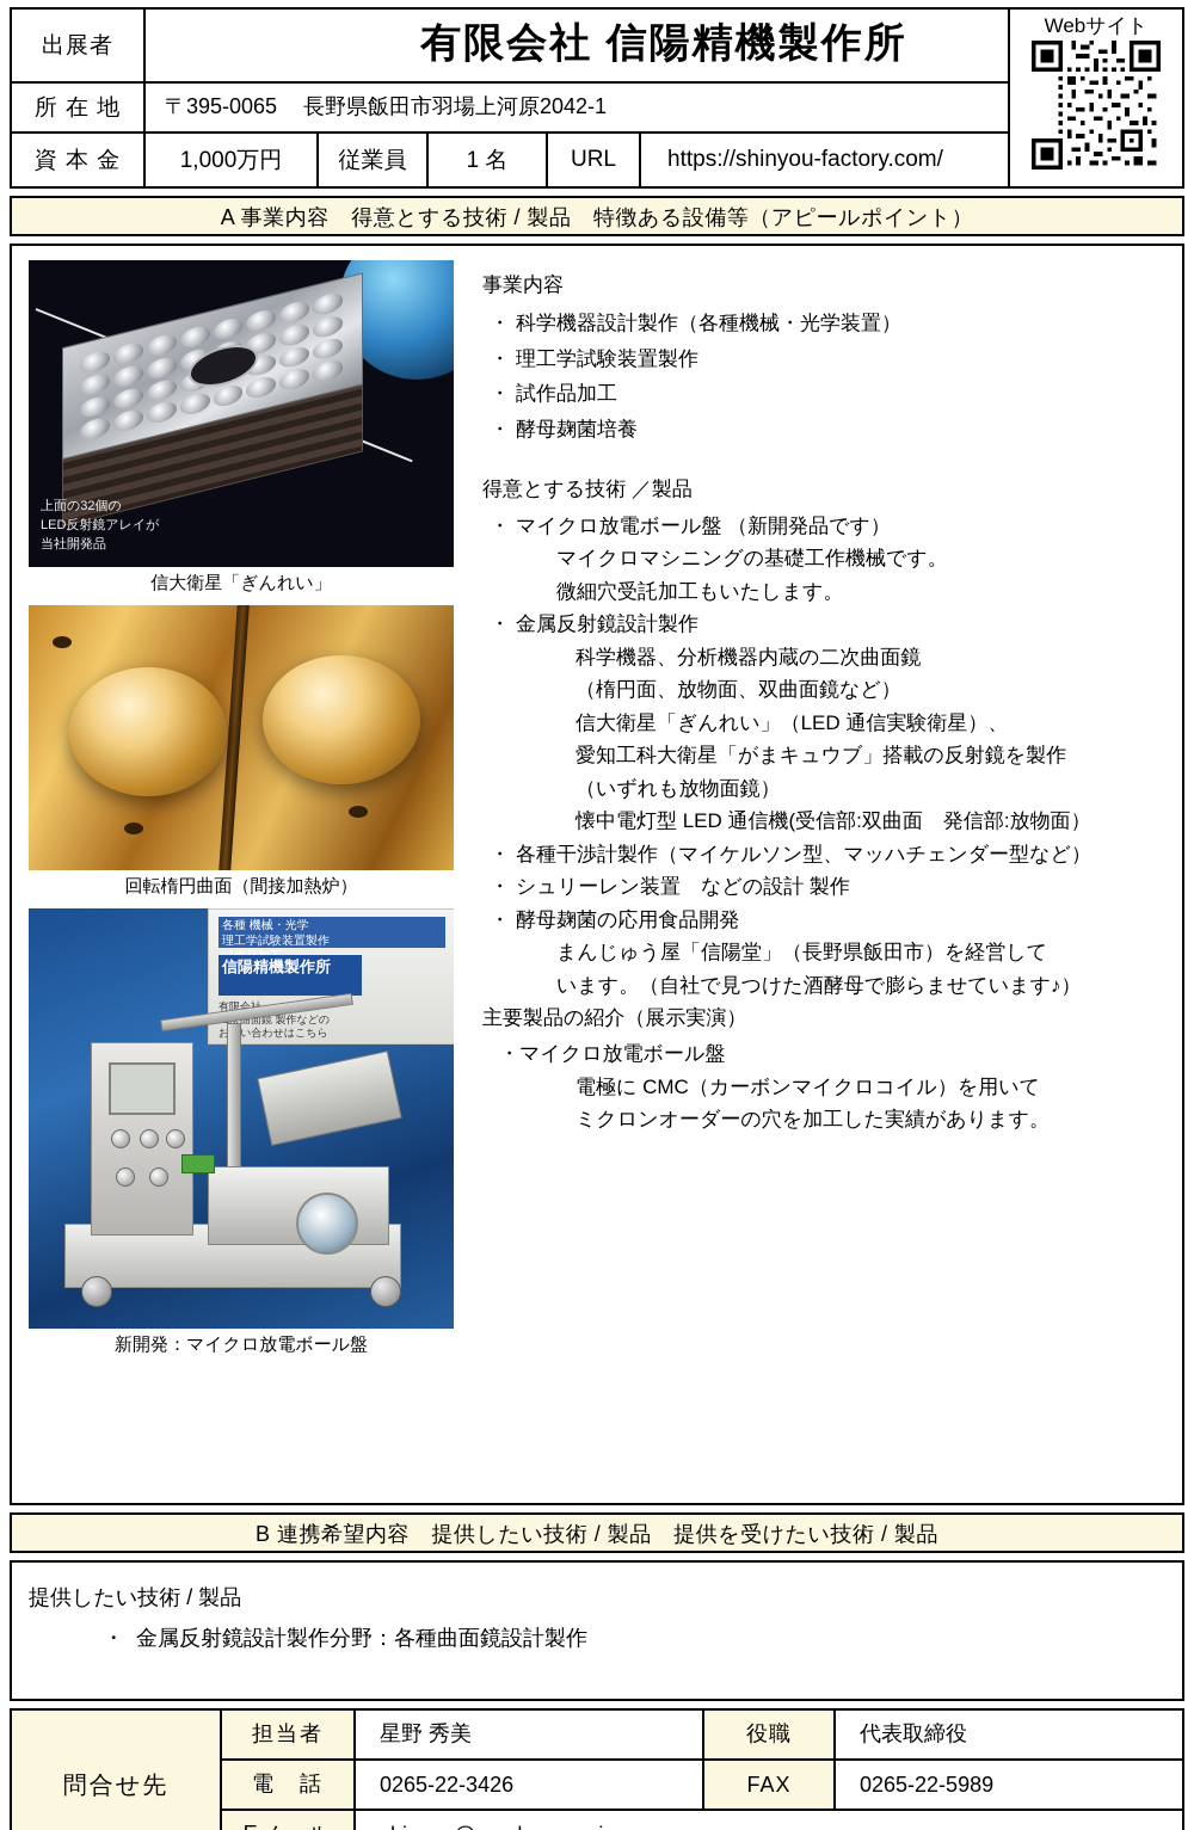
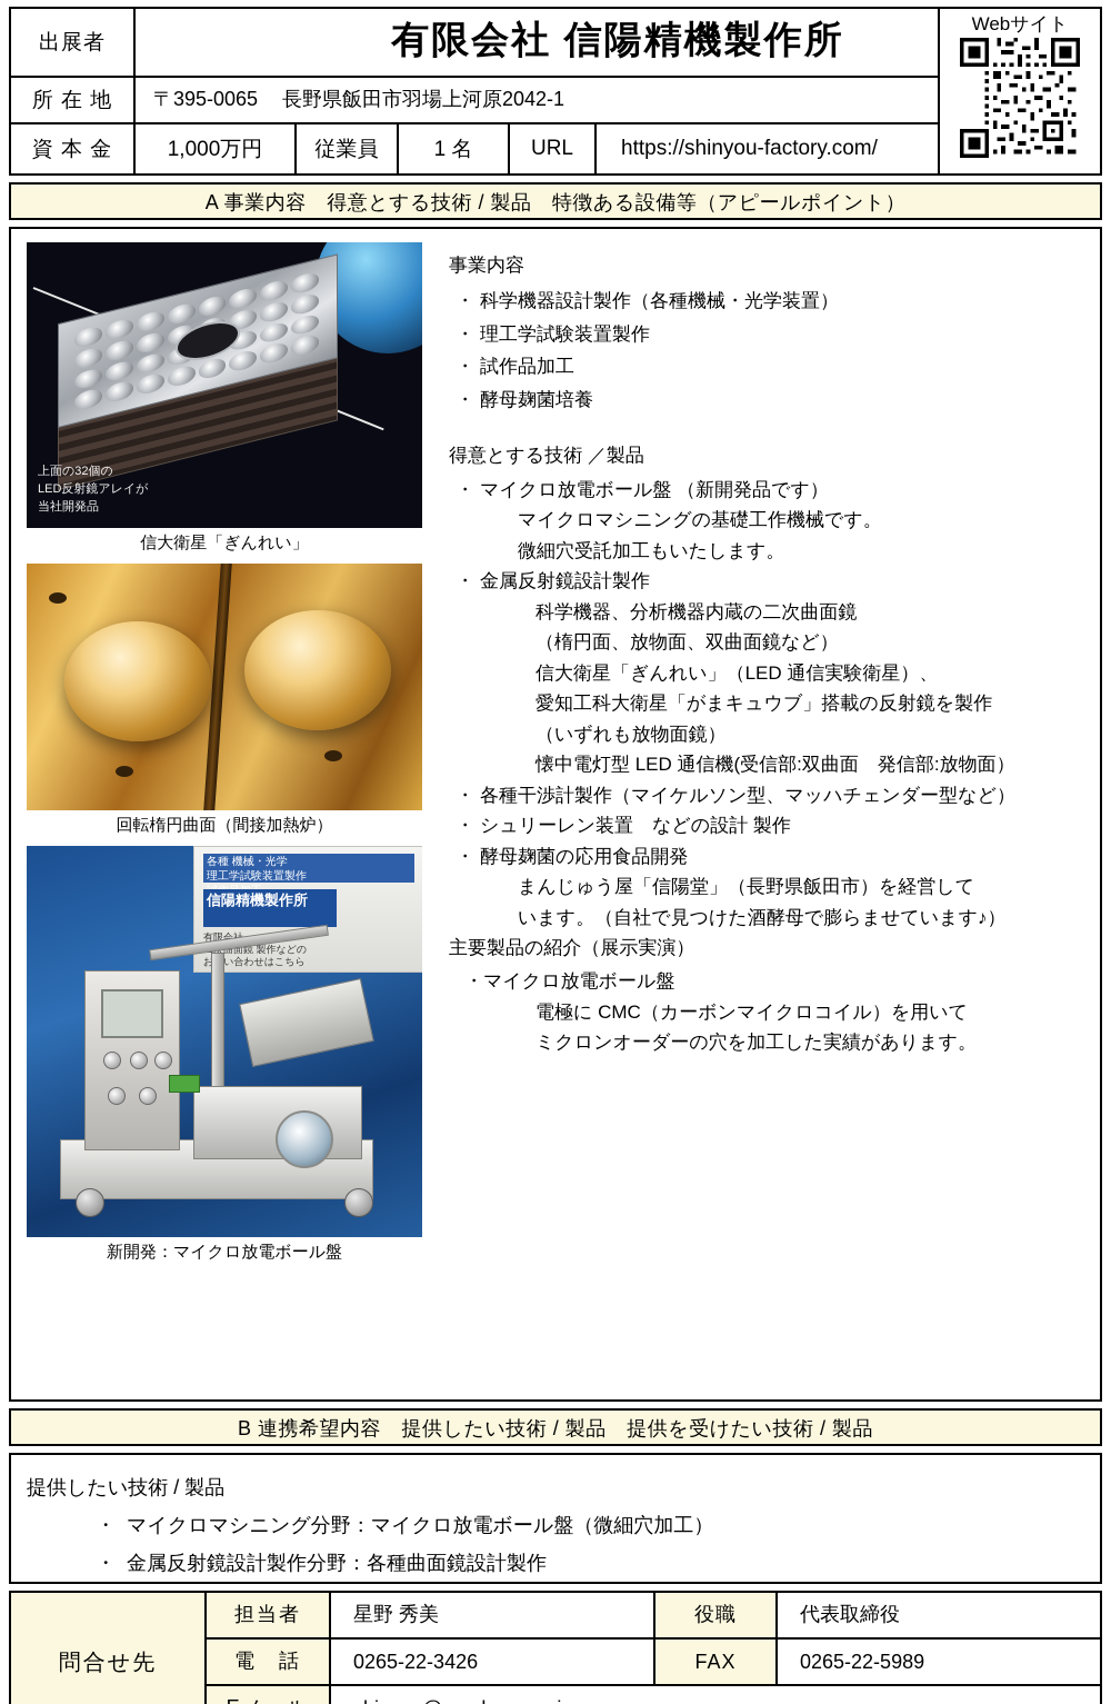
  出展者
  有限会社 信陽精機製作所
  所 在 地
  〒395-0065
  長野県飯田市羽場上河原2042-1
  資 本 金
  1,000万円
  従業員
  1 名
  URL
  https://shinyou-factory.com/
  Webサイト
  A 事業内容 得意とする技術 / 製品 特徴ある設備等（アピールポイント）
  上面の32個の
  LED反射鏡アレイが
  当社開発品
  信大衛星「ぎんれい」
  回転楕円曲面（間接加熱炉）
  各種 機械・光学
  理工学試験装置製作
  信陽精機製作所
  有限会
  面鏡 製作などの
  おい合わせはこちら
  新開発：マイクロ放電ボール盤
  事業内容
  科学機器設計製作（各種機械・光学装置）
  理工学試験装置製作
  試作品加工
  酵母麹菌培養
  得意とする技術 ／製品
  マイクロ放電ボール盤 （新開発品です）
  マイクロマシニングの基礎工作機械です。
  微細穴受託加工もいたします。
  金属反射鏡設計製作
  科学機器、分析機器内蔵の二次曲面鏡
  （楕円面、放物面、双曲面鏡など）
  信大衛星「ぎんれい」（LED 通信実験衛星）、
  愛知工科大衛星「がまキュウブ」搭載の反射鏡を製作
  （いずれも放物面鏡）
  懐中電灯型 LED 通信機(受信部:双曲面 発信部:放物面）
  各種干渉計製作（マイケルソン型、マッハチェンダー型など）
  シュリーレン装置 などの設計 製作
  酵母麹菌の応用食品開発
  まんじゅう屋「信陽堂」（長野県飯田市）を経営して
  います。（自社で見つけた酒酵母で膨らませています♪）
  主要製品の紹介（展示実演）
  ・マイクロ放電ボール盤
  電極に CMC（カーボンマイクロコイル）を用いて
  ミクロンオーダーの穴を加工した実績があります。
  B 連携希望内容 提供したい技術 / 製品 提供を受けたい技術 / 製品
  提供したい技術 / 製品
+ マイクロマシニング分野：マイクロ放電ボール盤（微細穴加工）
  金属反射鏡設計製作分野：各種曲面鏡設計製作
  問合せ先
  担当者
  星野 秀美
  役職
  代表取締役
  電 話
  0265-22-3426
  FAX
  0265-22-5989
